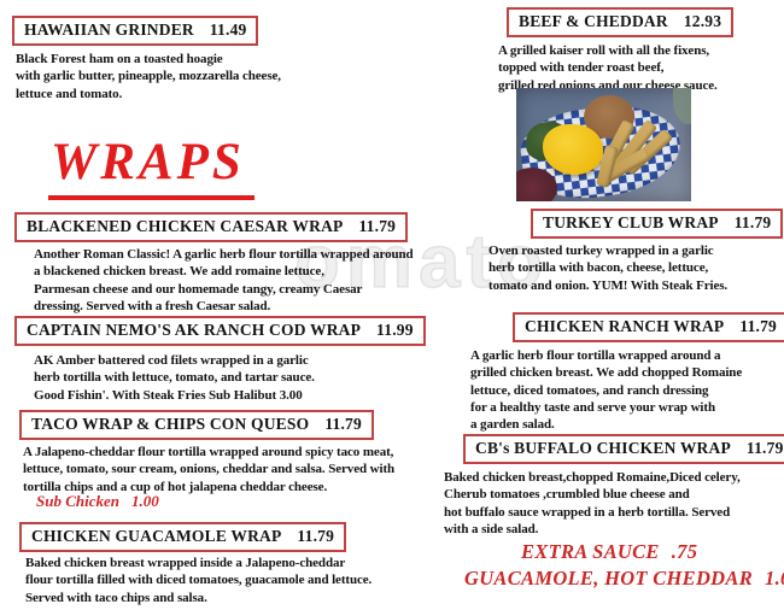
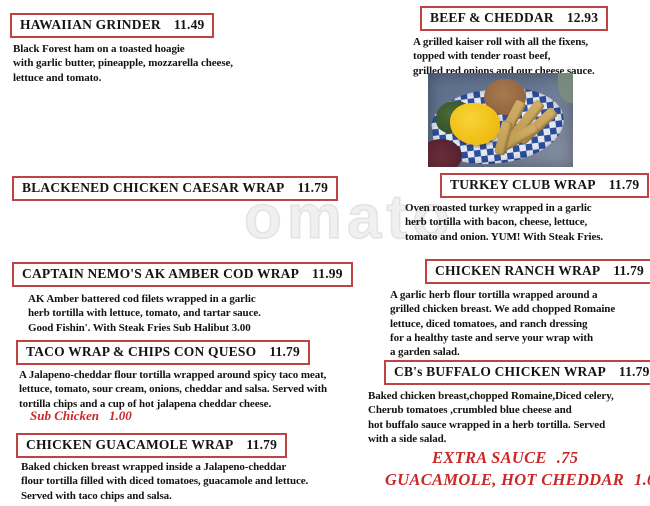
  omato
  HAWAIIAN GRINDER 11.49
  Black Forest ham on a toasted hoagie
  with garlic butter, pineapple, mozzarella cheese,
  lettuce and tomato.
- WRAPS
  BLACKENED CHICKEN CAESAR WRAP 11.79
- Another Roman Classic! A garlic herb flour tortilla wrapped around
- a blackened chicken breast. We add romaine lettuce,
- Parmesan cheese and our homemade tangy, creamy Caesar
- dressing. Served with a fresh Caesar salad.
- CAPTAIN NEMO'S AK RANCH COD WRAP 11.99
+ CAPTAIN NEMO'S AK AMBER COD WRAP 11.99
  AK Amber battered cod filets wrapped in a garlic
  herb tortilla with lettuce, tomato, and tartar sauce.
  Good Fishin'. With Steak Fries Sub Halibut 3.00
  TACO WRAP & CHIPS CON QUESO 11.79
  A Jalapeno-cheddar flour tortilla wrapped around spicy taco meat,
  lettuce, tomato, sour cream, onions, cheddar and salsa. Served with
  tortilla chips and a cup of hot jalapena cheddar cheese.
  Sub Chicken 1.00
  CHICKEN GUACAMOLE WRAP 11.79
  Baked chicken breast wrapped inside a Jalapeno-cheddar
  flour tortilla filled with diced tomatoes, guacamole and lettuce.
  Served with taco chips and salsa.
  BEEF & CHEDDAR 12.93
  A grilled kaiser roll with all the fixens,
  topped with tender roast beef,
  grilled red onions and our cheese sauce.
  TURKEY CLUB WRAP 11.79
  Oven roasted turkey wrapped in a garlic
  herb tortilla with bacon, cheese, lettuce,
  tomato and onion. YUM! With Steak Fries.
  CHICKEN RANCH WRAP 11.79
  A garlic herb flour tortilla wrapped around a
  grilled chicken breast. We add chopped Romaine
  lettuce, diced tomatoes, and ranch dressing
  for a healthy taste and serve your wrap with
  a garden salad.
  CB's BUFFALO CHICKEN WRAP 11.79
  Baked chicken breast,chopped Romaine,Diced celery,
  Cherub tomatoes ,crumbled blue cheese and
  hot buffalo sauce wrapped in a herb tortilla. Served
  with a side salad.
  EXTRA SAUCE .75
  GUACAMOLE, HOT CHEDDAR 1.
